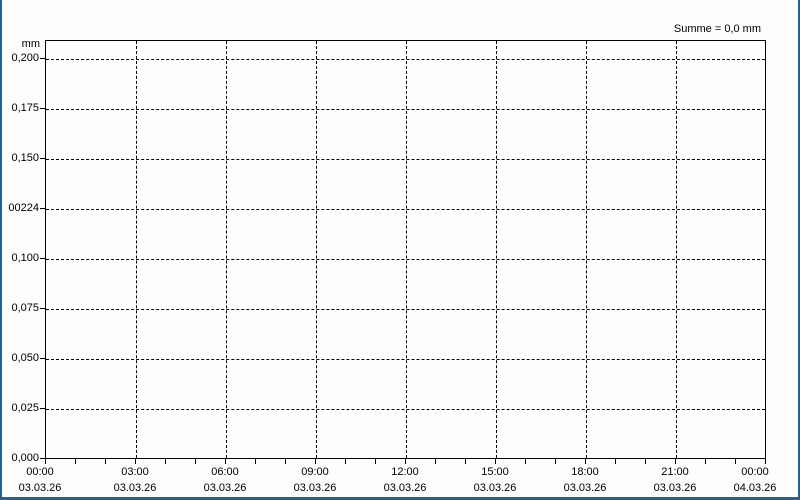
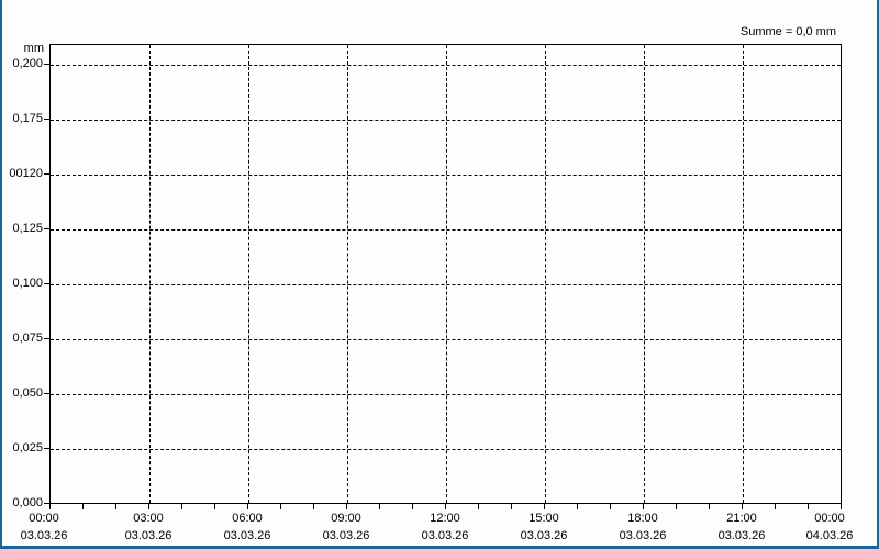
  Summe = 0,0 mm
  mm
  0,200
  0,175
- 0,150
+ 00120
- 00224
+ 0,125
  0,100
  0,075
  0,050
  0,025
  0,000
  00:00
  03.03.26
  03:00
  03.03.26
  06:00
  03.03.26
  09:00
  03.03.26
  12:00
  03.03.26
  15:00
  03.03.26
  18:00
  03.03.26
  21:00
  03.03.26
  00:00
  04.03.26
